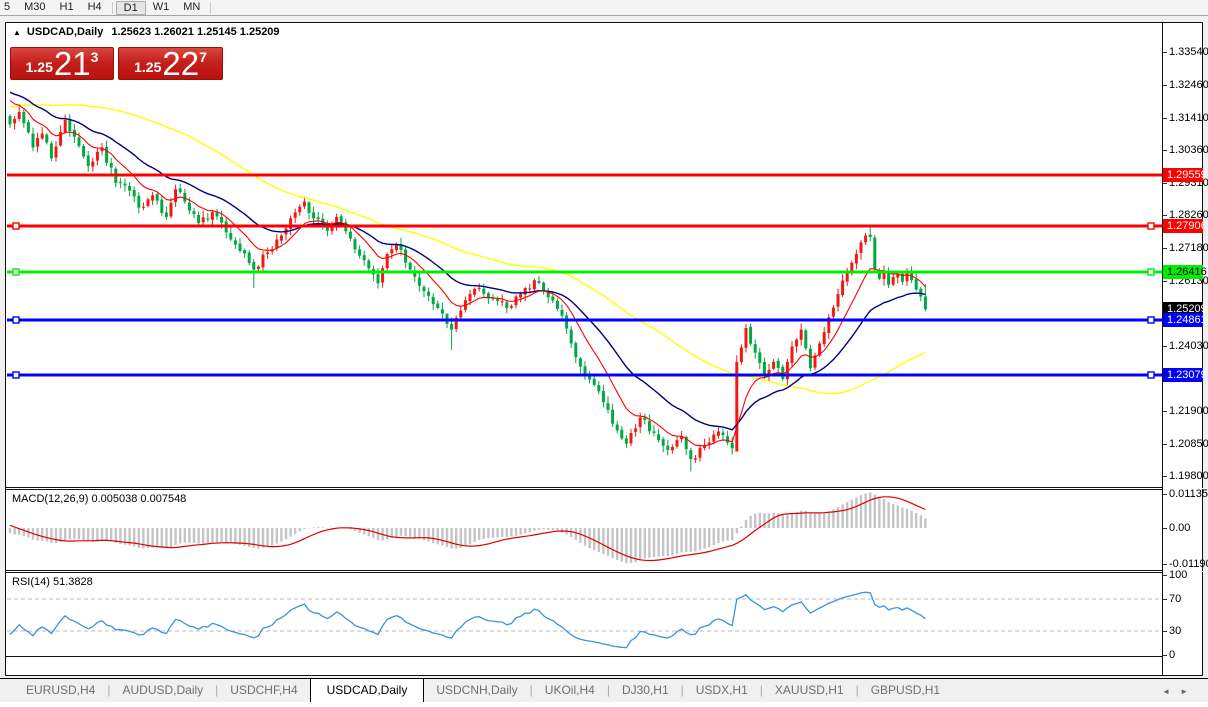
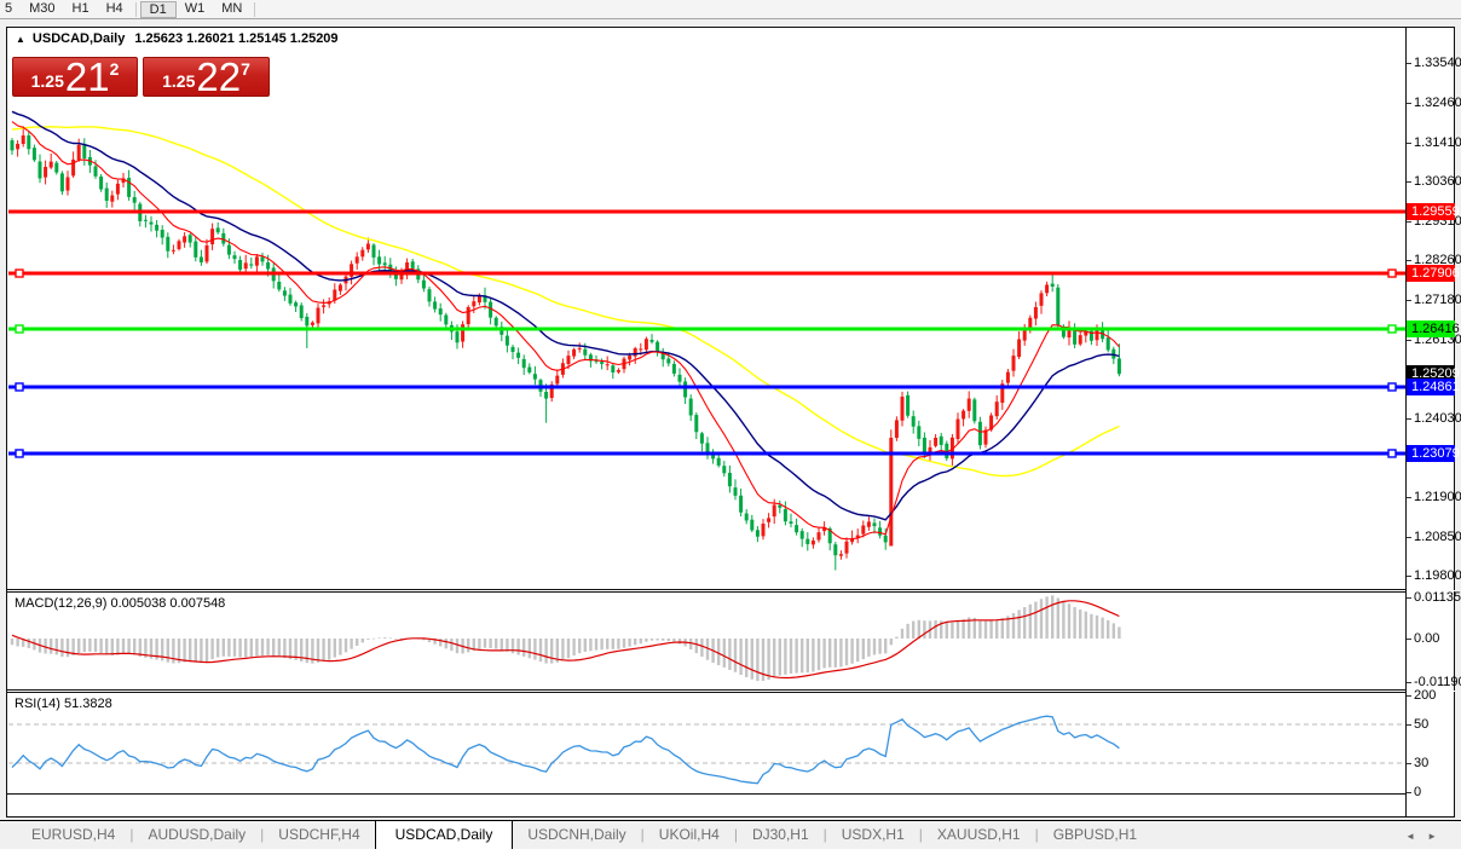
  5
  M30
  H1
  H4
  D1
  W1
  MN
  1.33540
  1.32460
  1.31410
  1.30360
  1.29310
  1.28260
  1.27180
  1.26130
  1.24030
  1.21900
  1.20850
  1.19800
  0.01135
  0.00
  -0.0119
- 100
+ 200
- 70
+ 50
  30
  0
  1.29559
  1.27906
  1.26416
  1.25209
  1.24861
  1.23079
  ▲ USDCAD,Daily 1.25623 1.26021 1.25145 1.25209
  1.25
  21
- 3
+ 2
  1.25
  22
  7
  MACD(12,26,9) 0.005038 0.007548
  RSI(14) 51.3828
  EURUSD,H4
  |
  AUDUSD,Daily
  |
  USDCHF,H4
  USDCAD,Daily
  USDCNH,Daily
  |
  UKOil,H4
  |
  DJ30,H1
  |
  USDX,H1
  |
  XAUUSD,H1
  |
  GBPUSD,H1
  ◄►
